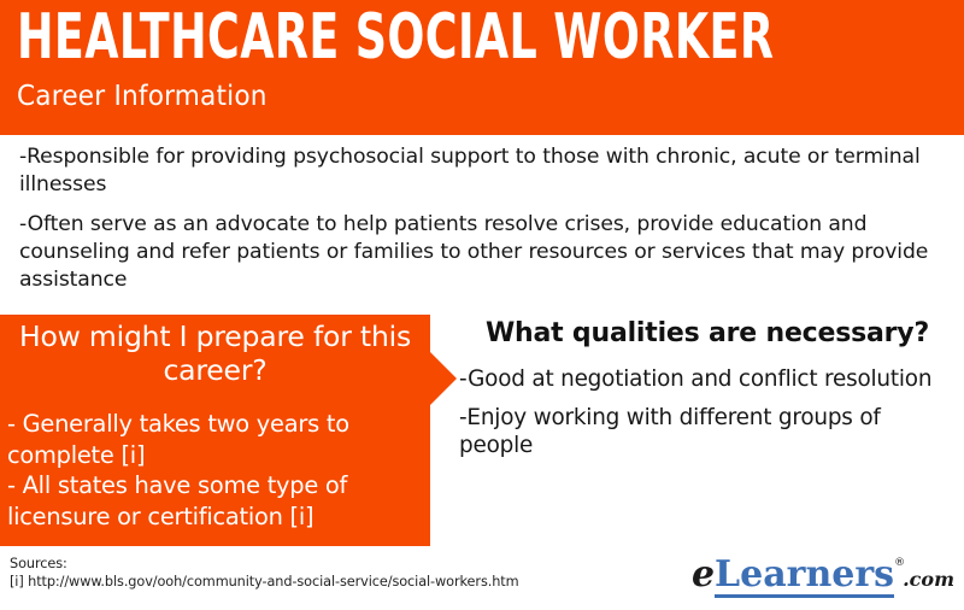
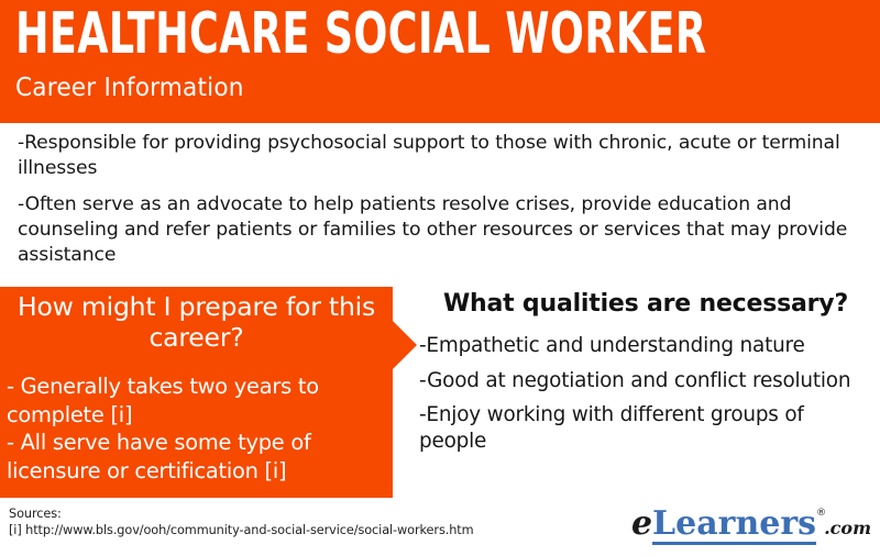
  HEALTHCARE SOCIAL WORKER
  Career Information
  -Responsible for providing psychosocial support to those with chronic, acute or terminal illnesses
  -Often serve as an advocate to help patients resolve crises, provide education and counseling and refer patients or families to other resources or services that may provide assistance
  How might I prepare for this career?
  - Generally takes two years to complete [i]
- - All states have some type of licensure or certification [i]
+ - All serve have some type of licensure or certification [i]
  What qualities are necessary?
+ -Empathetic and understanding nature
  -Good at negotiation and conflict resolution
  -Enjoy working with different groups of people
  Sources:
  [i] http://www.bls.gov/ooh/community-and-social-service/social-workers.htm
  e
  Learners
  ®
  .com
